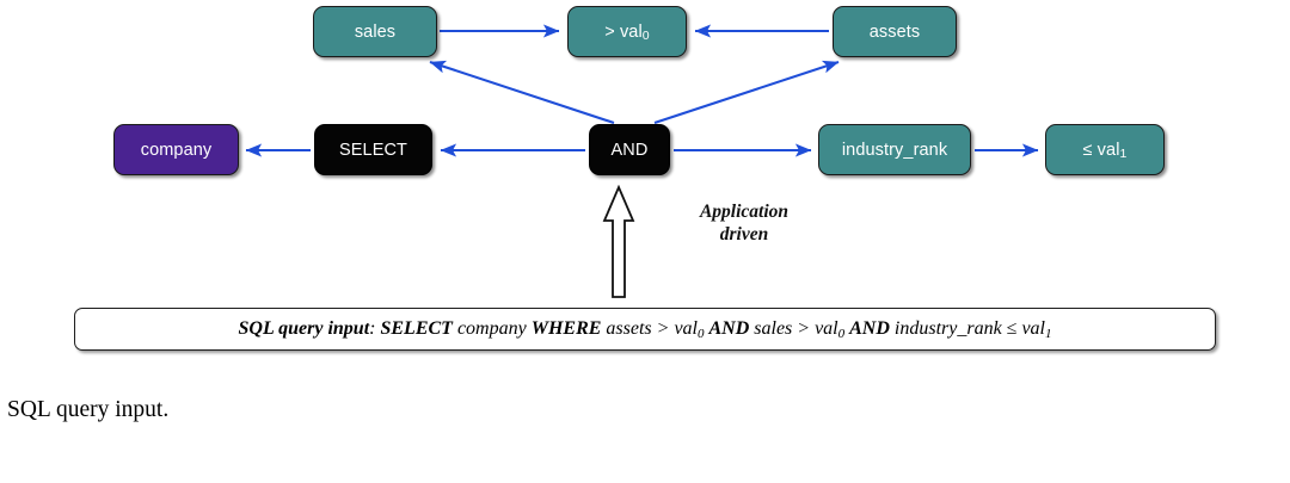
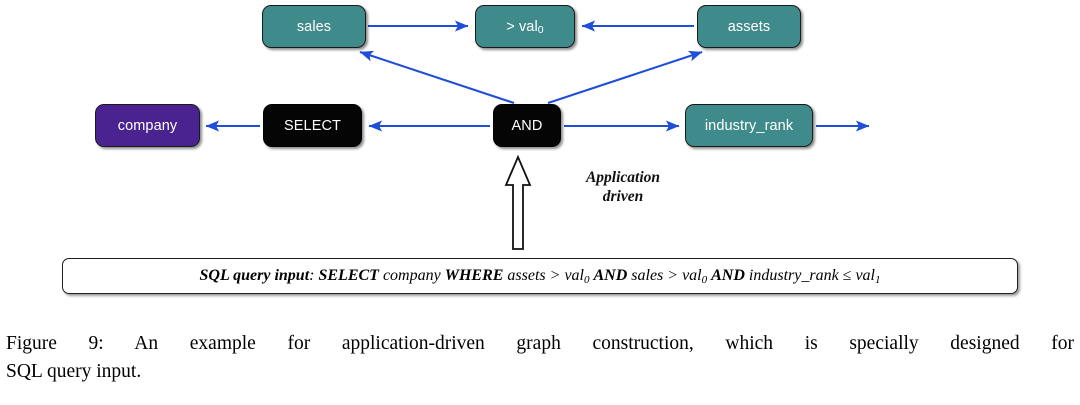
  sales
  > val
  0
  assets
  company
  SELECT
  AND
  industry_rank
- ≤ val
- 1
  Application
  driven
  SQL query input: SELECT company WHERE assets > val0 AND sales > val0 AND industry_rank ≤ val1
+ Figure 9: An example for application-driven graph construction, which is specially designed for
  SQL query input.
